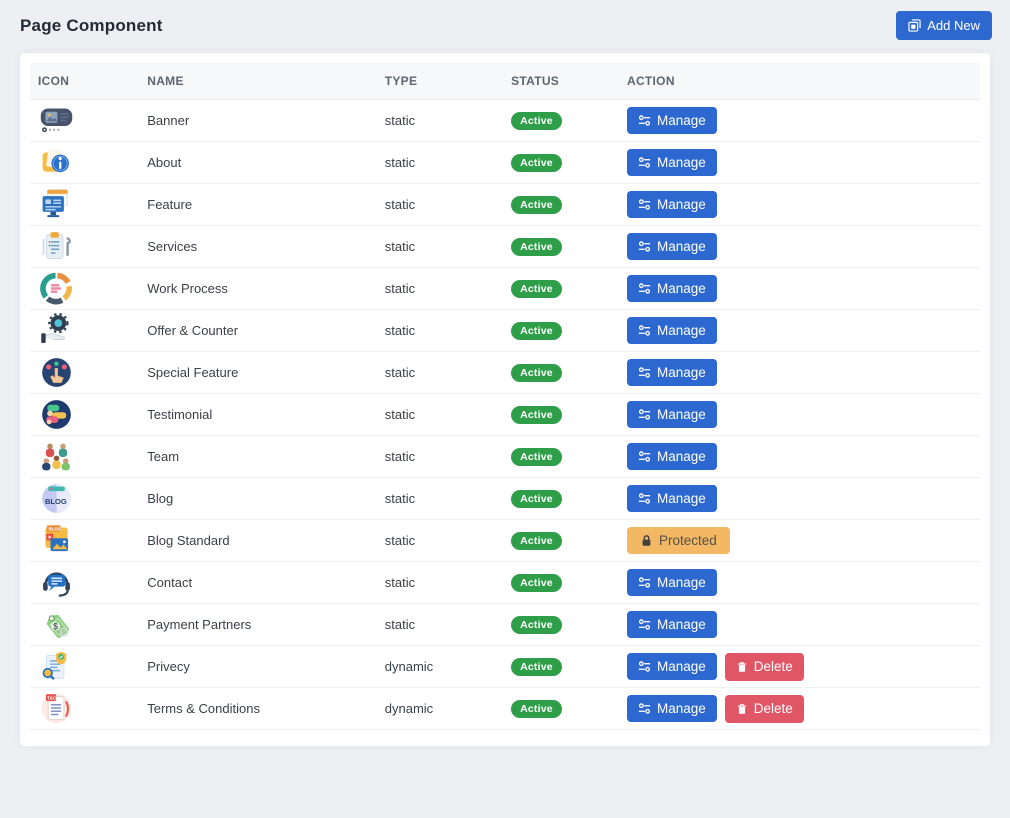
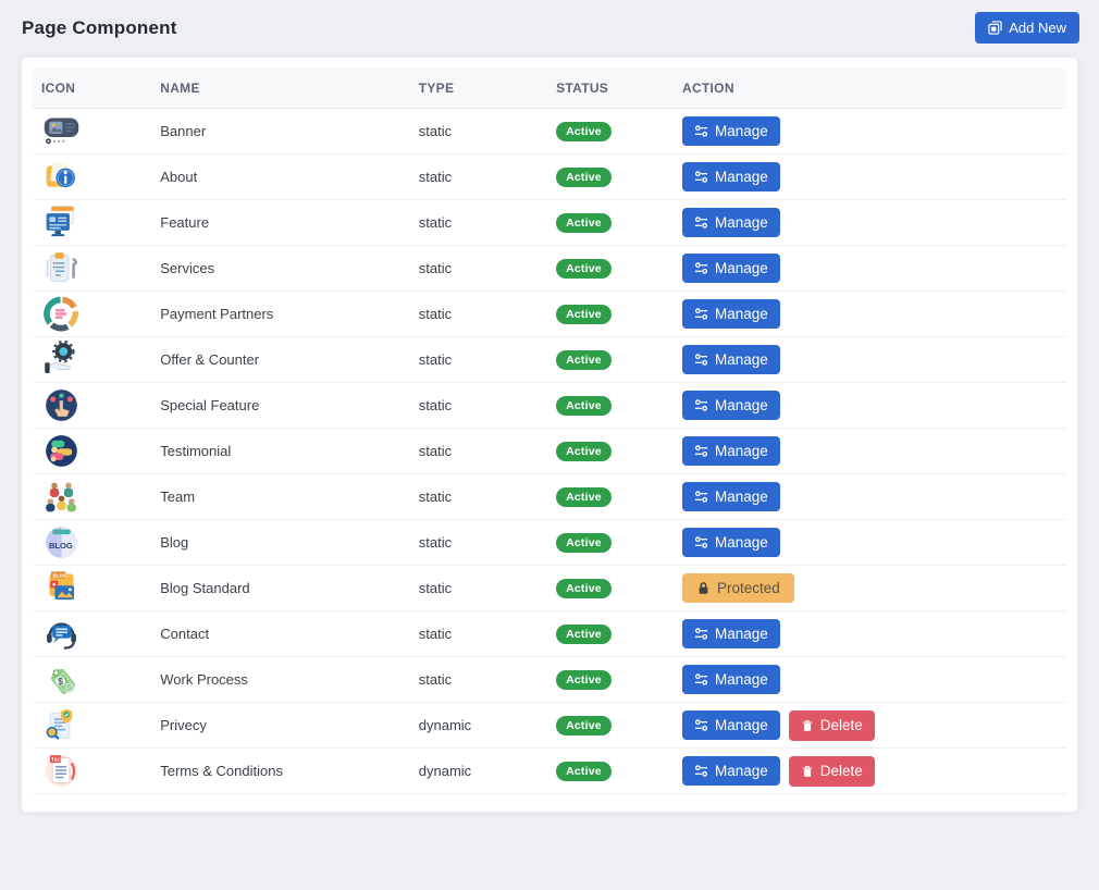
  Page Component
  Add New
  ICON	NAME	TYPE	STATUS	ACTION
  	Banner	static	Active	Manage
  	About	static	Active	Manage
  	Feature	static	Active	Manage
  	Services	static	Active	Manage
- 	Work Process	static	Active	Manage
+ 	Payment Partners	static	Active	Manage
  	Offer & Counter	static	Active	Manage
  	Special Feature	static	Active	Manage
  	Testimonial	static	Active	Manage
  	Team	static	Active	Manage
  BLOG	Blog	static	Active	Manage
  	Blog Standard	static	Active	Protected
  	Contact	static	Active	Manage
- $	Payment Partners	static	Active	Manage
+ $	Work Process	static	Active	Manage
  	Privecy	dynamic	Active	Manage Delete
  	Terms & Conditions	dynamic	Active	Manage Delete
